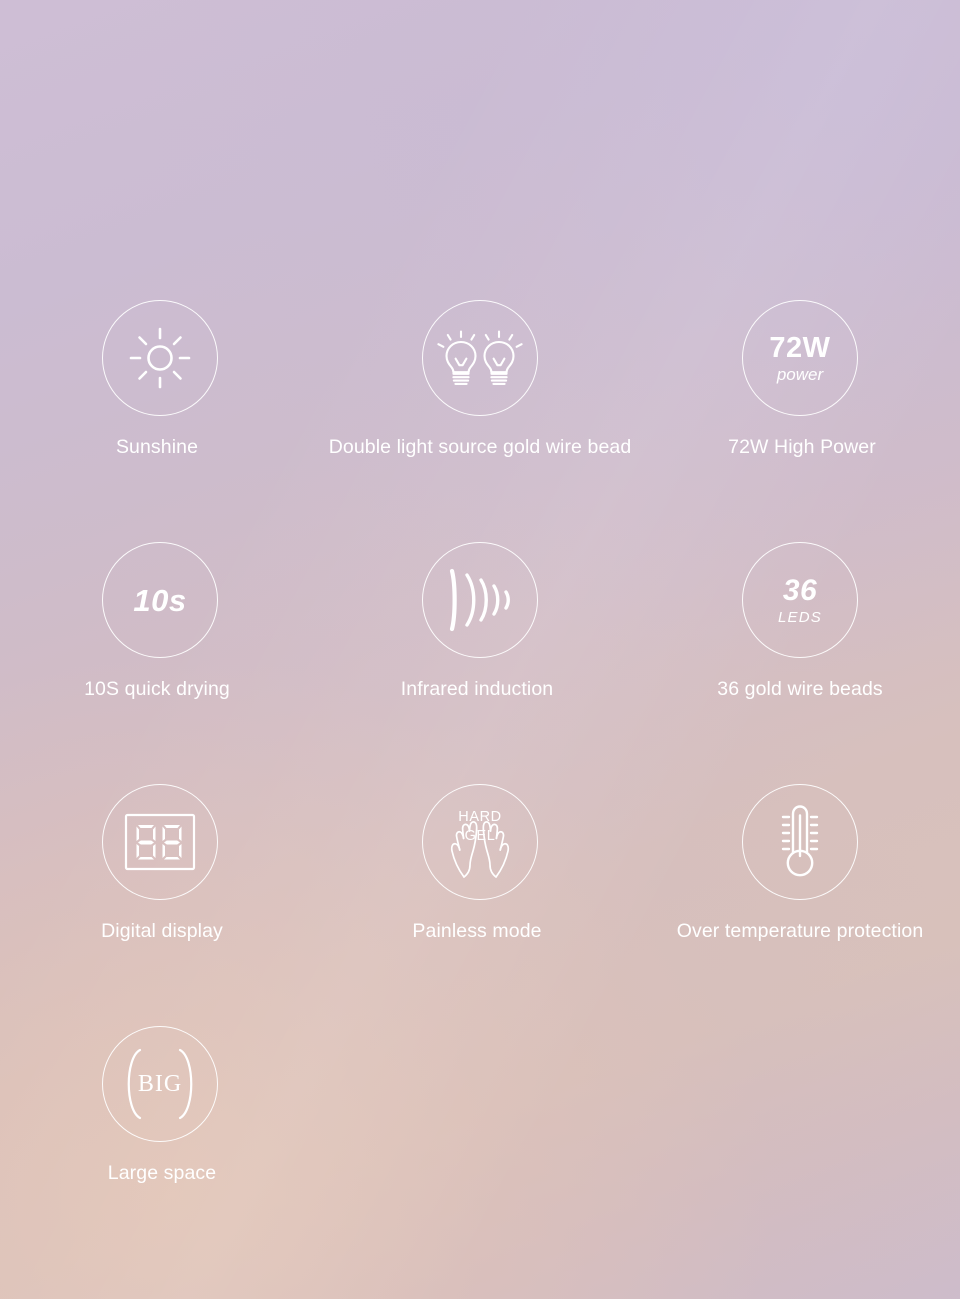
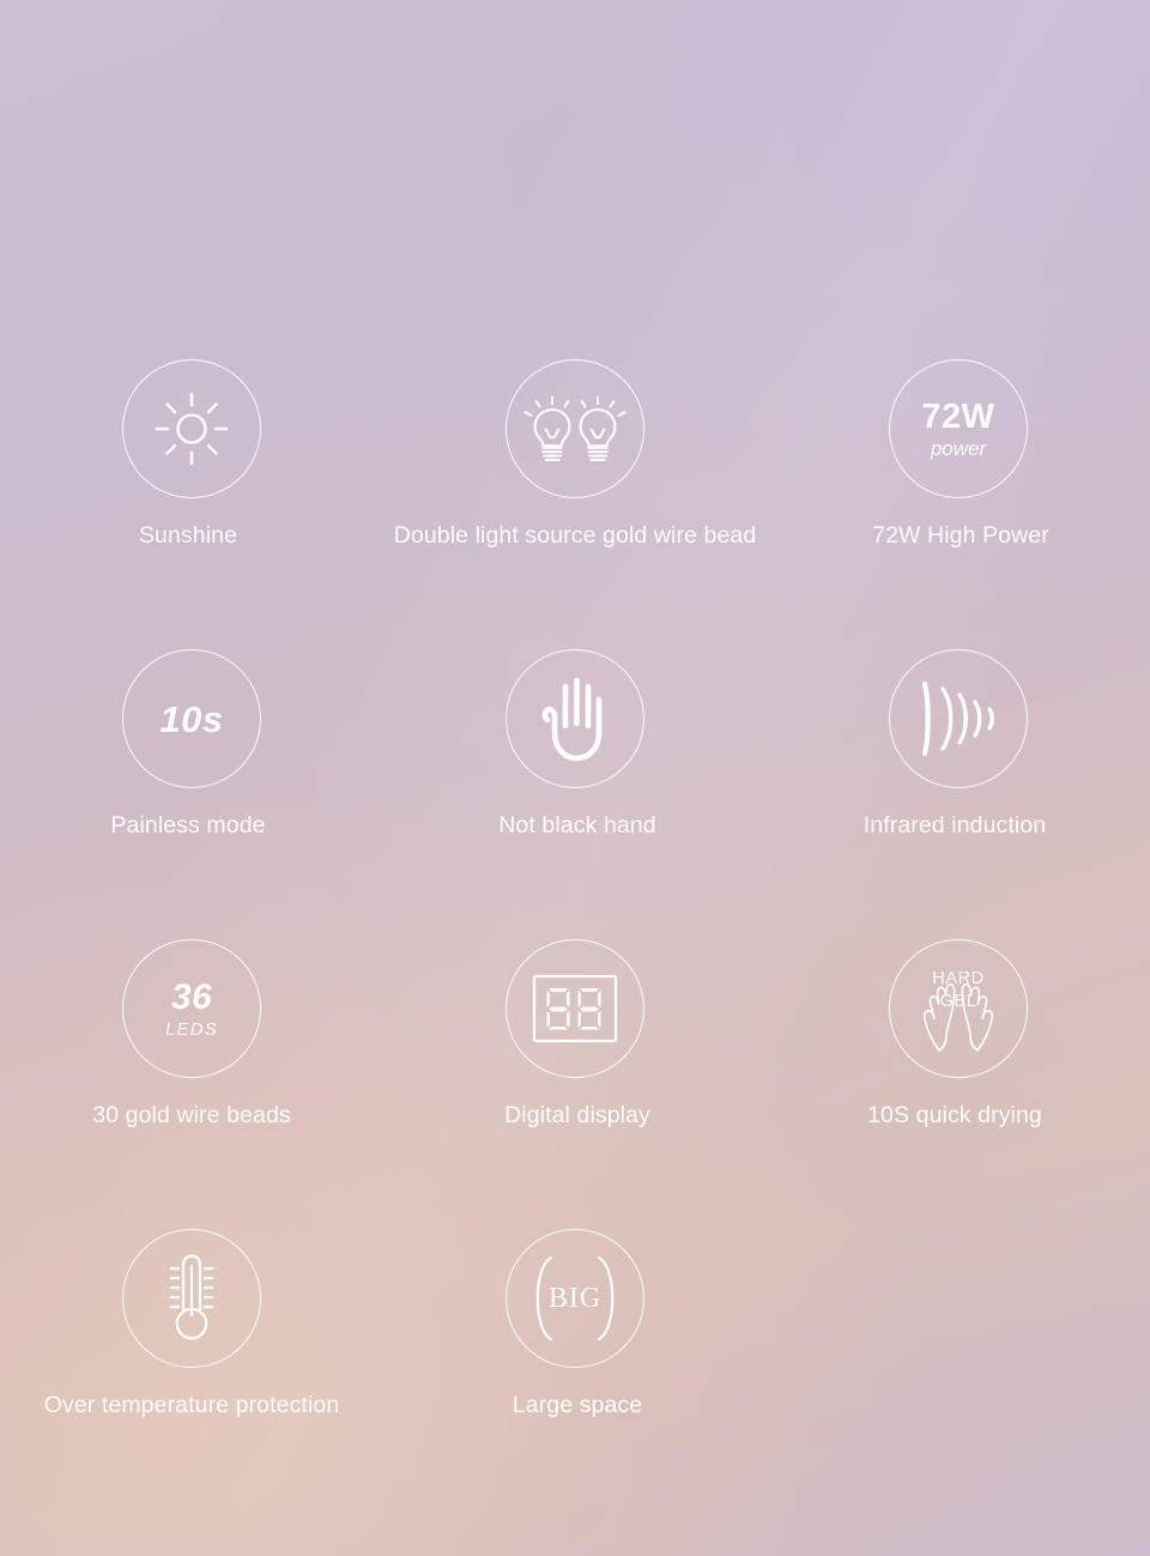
  Sunshine
  Double light source gold wire bead
  72W
  power
  72W High Power
  10s
- 10S quick drying
+ Painless mode
+ Not black hand
  Infrared induction
  36
  LEDS
- 36 gold wire beads
+ 30 gold wire beads
  Digital display
  HARD
  GEL
- Painless mode
+ 10S quick drying
  Over temperature protection
  BIG
  Large space
